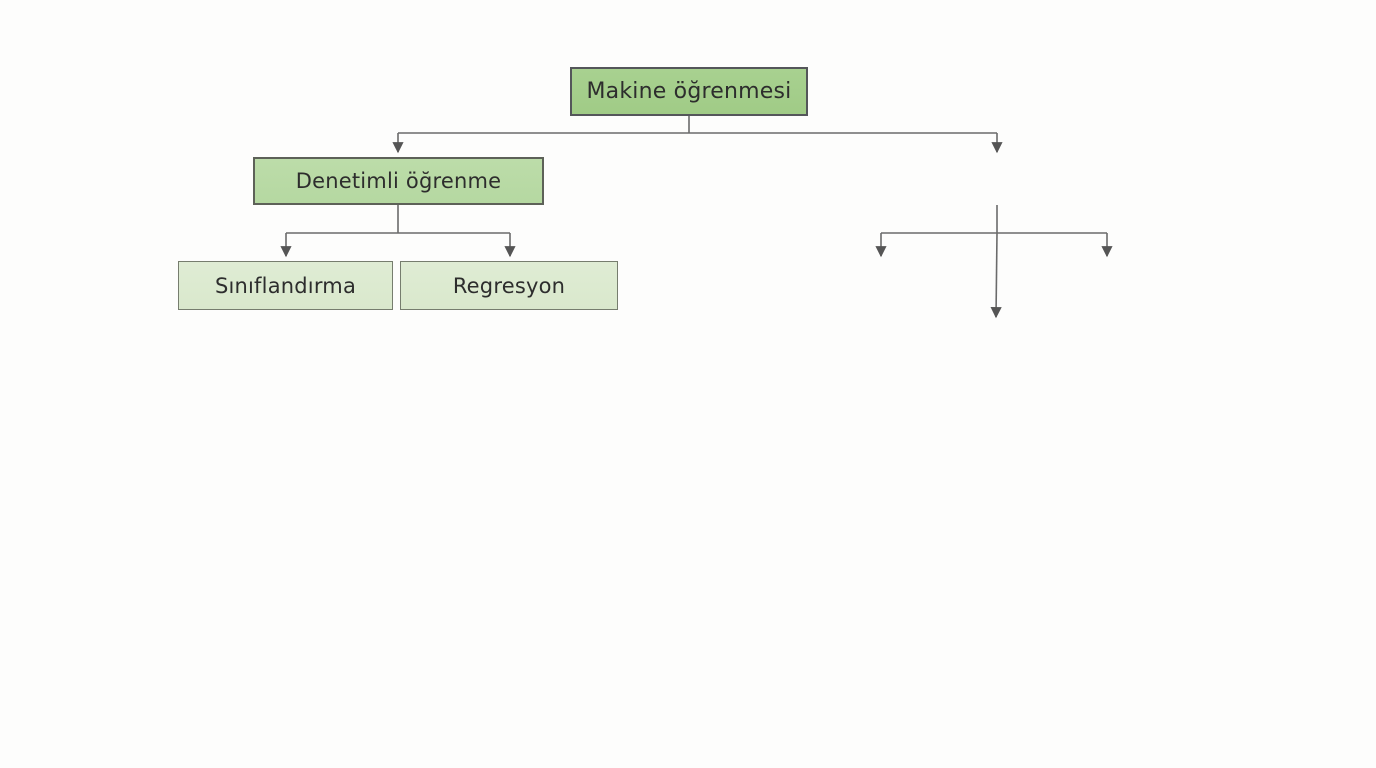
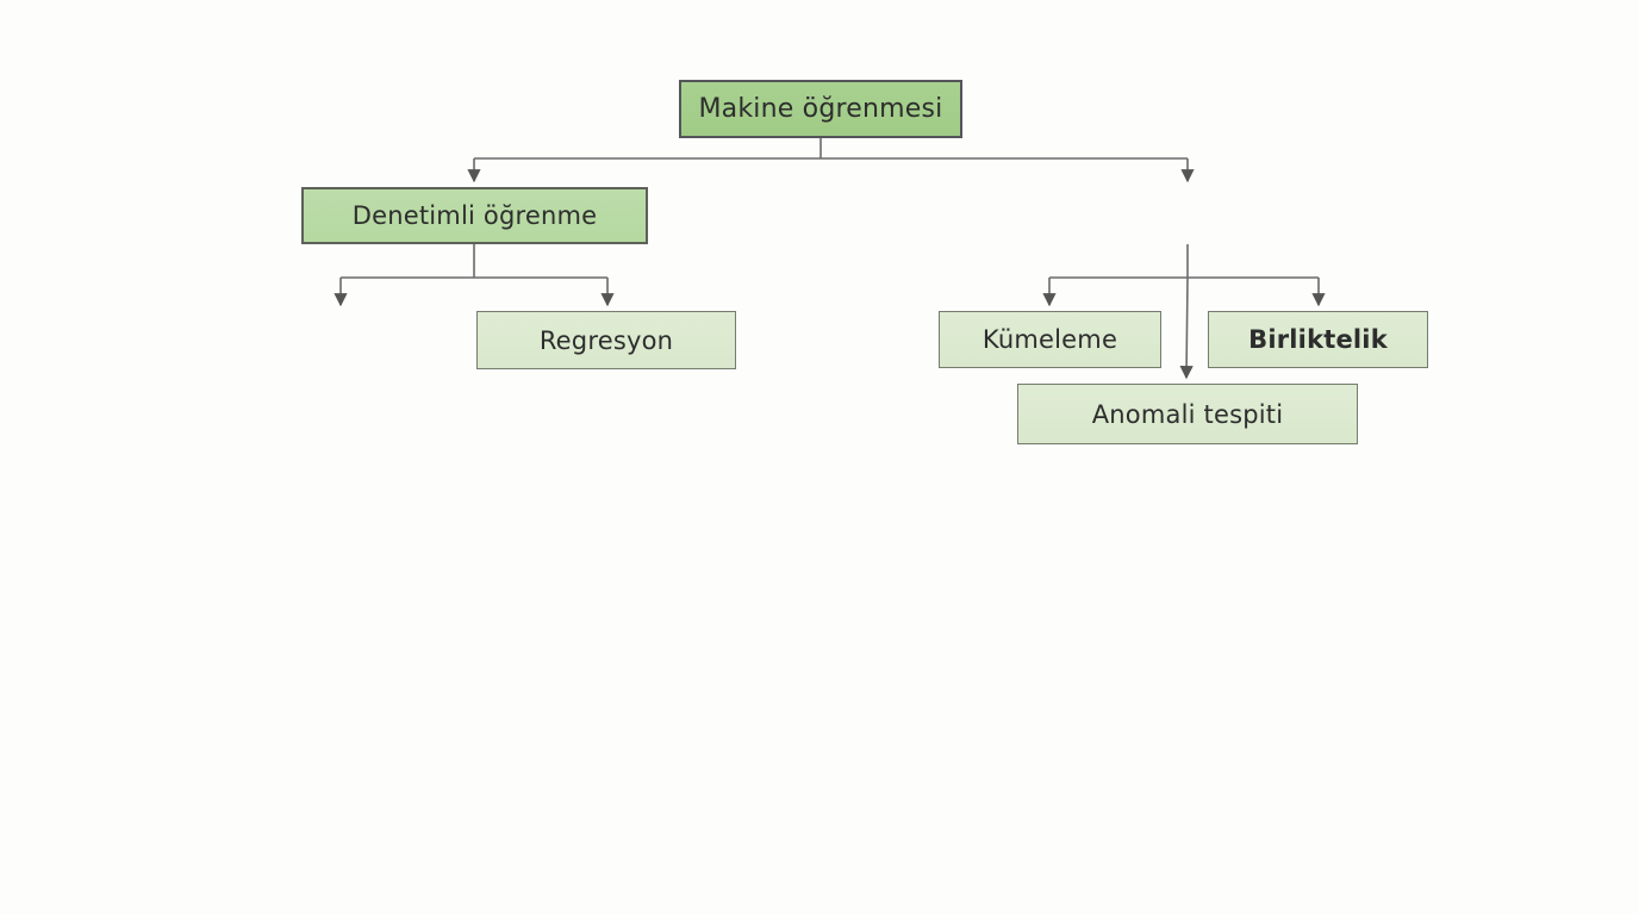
  Makine öğrenmesi
  Denetimli öğrenme
- Sınıflandırma
  Regresyon
+ Kümeleme
+ Birliktelik
+ Anomali tespiti
